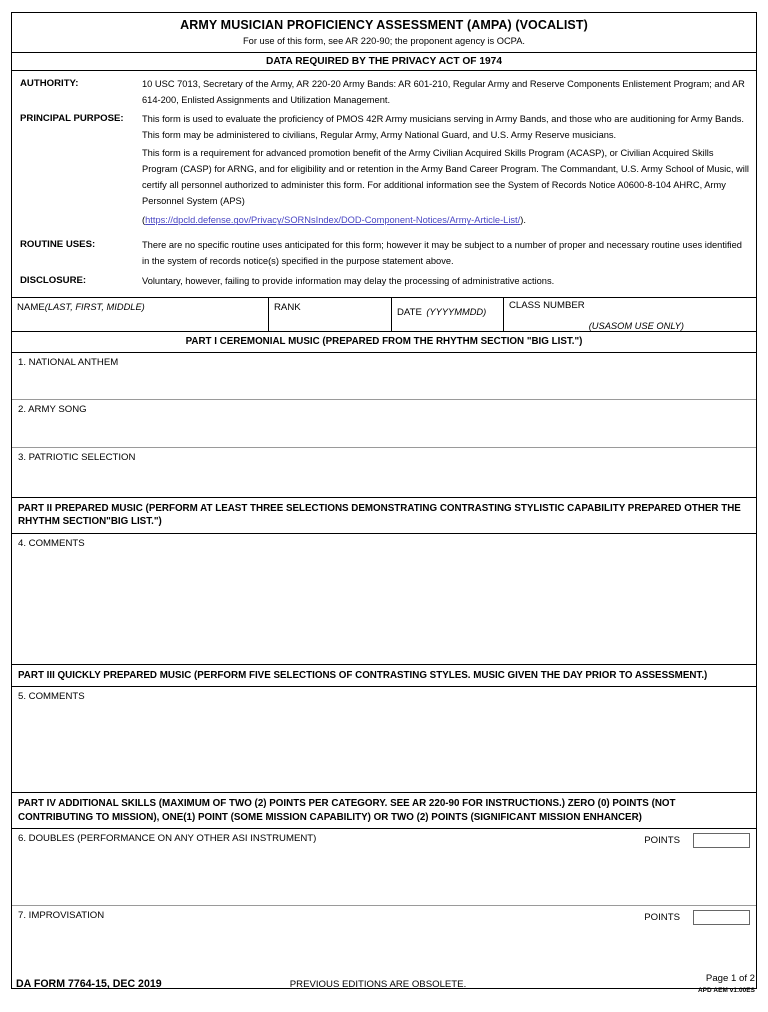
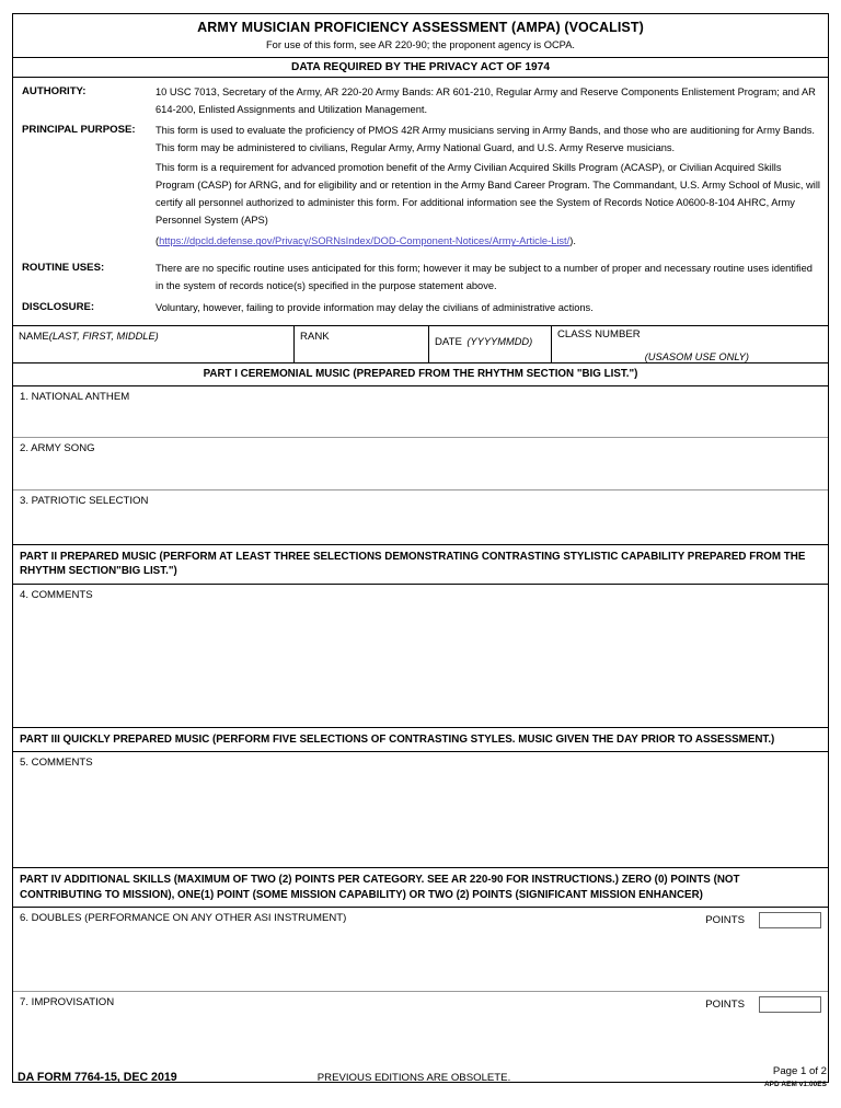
  ARMY MUSICIAN PROFICIENCY ASSESSMENT (AMPA) (VOCALIST)
  For use of this form, see AR 220-90; the proponent agency is OCPA.
  DATA REQUIRED BY THE PRIVACY ACT OF 1974
  AUTHORITY:
  10 USC 7013, Secretary of the Army, AR 220-20 Army Bands: AR 601-210, Regular Army and Reserve Components Enlistement Program; and AR 614-200, Enlisted Assignments and Utilization Management.
  PRINCIPAL PURPOSE:
  This form is used to evaluate the proficiency of PMOS 42R Army musicians serving in Army Bands, and those who are auditioning for Army Bands. This form may be administered to civilians, Regular Army, Army National Guard, and U.S. Army Reserve musicians.
  This form is a requirement for advanced promotion benefit of the Army Civilian Acquired Skills Program (ACASP), or Civilian Acquired Skills Program (CASP) for ARNG, and for eligibility and or retention in the Army Band Career Program. The Commandant, U.S. Army School of Music, will certify all personnel authorized to administer this form. For additional information see the System of Records Notice A0600-8-104 AHRC, Army Personnel System (APS)
  (https://dpcld.defense.gov/Privacy/SORNsIndex/DOD-Component-Notices/Army-Article-List/).
  ROUTINE USES:
  There are no specific routine uses anticipated for this form; however it may be subject to a number of proper and necessary routine uses identified in the system of records notice(s) specified in the purpose statement above.
  DISCLOSURE:
- Voluntary, however, failing to provide information may delay the processing of administrative actions.
+ Voluntary, however, failing to provide information may delay the civilians of administrative actions.
  NAME
  (LAST, FIRST, MIDDLE)
  RANK
  DATE
  (YYYYMMDD)
  CLASS NUMBER
  (USASOM USE ONLY)
  PART I CEREMONIAL MUSIC (PREPARED FROM THE RHYTHM SECTION "BIG LIST.")
  1. NATIONAL ANTHEM
  2. ARMY SONG
  3. PATRIOTIC SELECTION
- PART II PREPARED MUSIC (PERFORM AT LEAST THREE SELECTIONS DEMONSTRATING CONTRASTING STYLISTIC CAPABILITY PREPARED OTHER THE RHYTHM SECTION"BIG LIST.")
+ PART II PREPARED MUSIC (PERFORM AT LEAST THREE SELECTIONS DEMONSTRATING CONTRASTING STYLISTIC CAPABILITY PREPARED FROM THE RHYTHM SECTION"BIG LIST.")
  4. COMMENTS
  PART III QUICKLY PREPARED MUSIC (PERFORM FIVE SELECTIONS OF CONTRASTING STYLES. MUSIC GIVEN THE DAY PRIOR TO ASSESSMENT.)
  5. COMMENTS
  PART IV ADDITIONAL SKILLS (MAXIMUM OF TWO (2) POINTS PER CATEGORY. SEE AR 220-90 FOR INSTRUCTIONS.) ZERO (0) POINTS (NOT CONTRIBUTING TO MISSION), ONE(1) POINT (SOME MISSION CAPABILITY) OR TWO (2) POINTS (SIGNIFICANT MISSION ENHANCER)
  6. DOUBLES (PERFORMANCE ON ANY OTHER ASI INSTRUMENT)
  POINTS
  7. IMPROVISATION
  POINTS
  DA FORM 7764-15, DEC 2019
  PREVIOUS EDITIONS ARE OBSOLETE.
  Page 1 of 2
